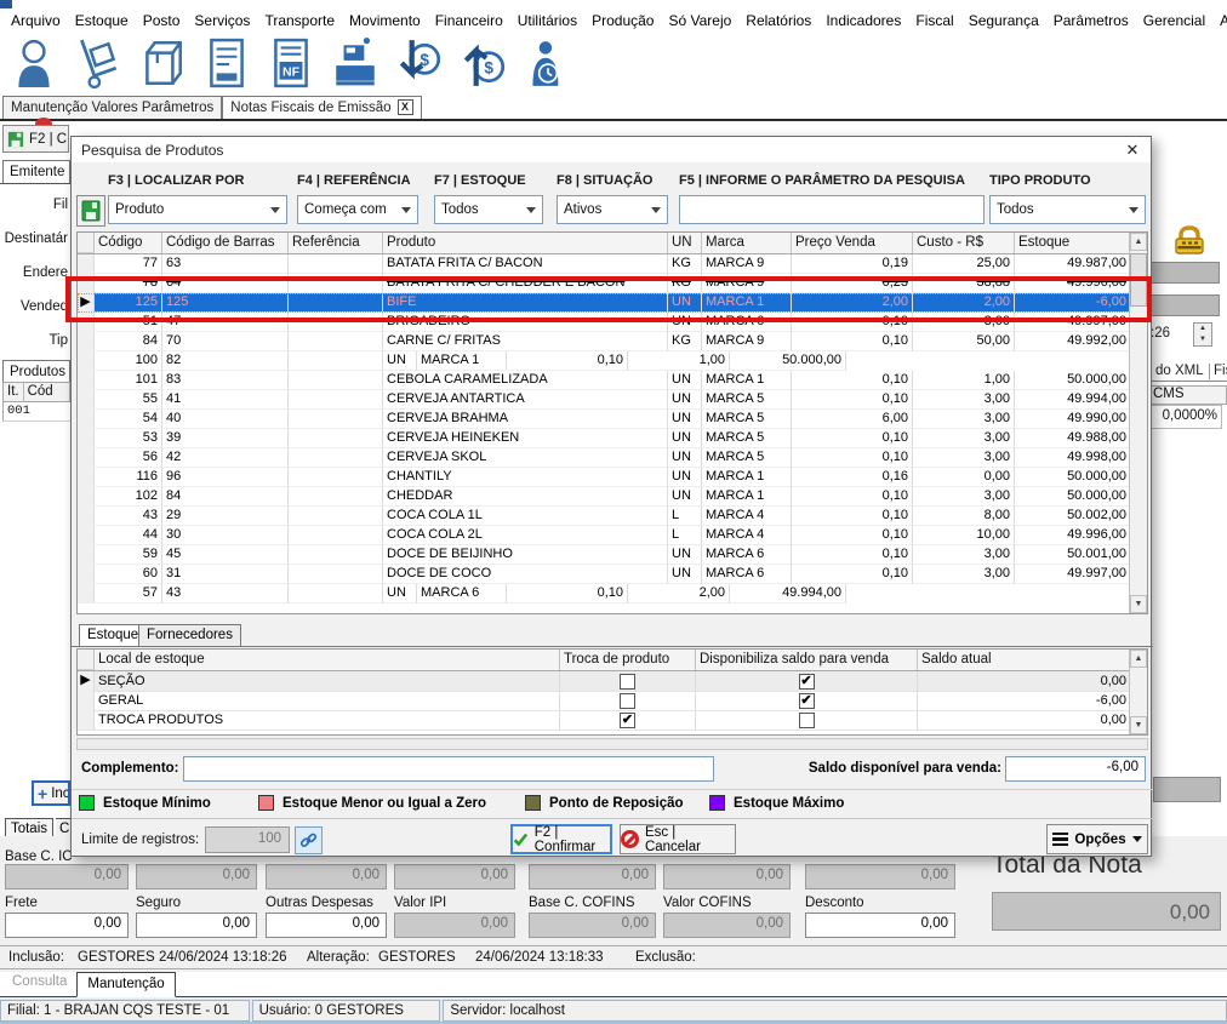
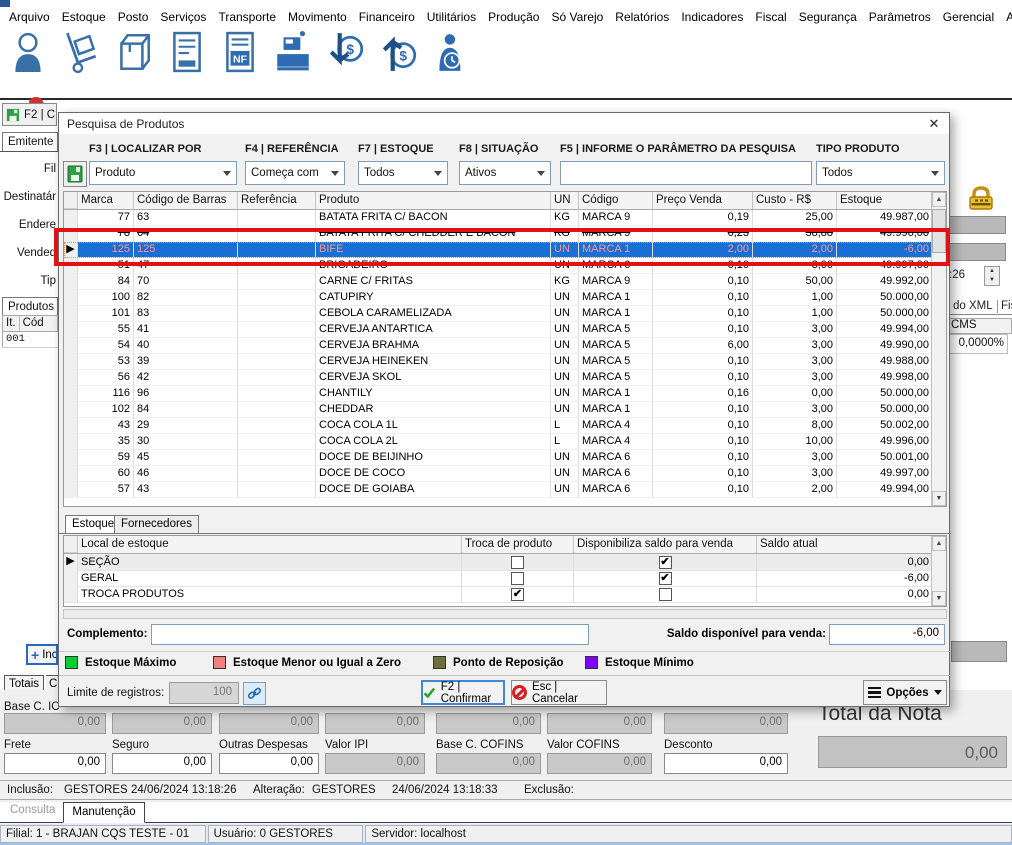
  Arquivo
  Estoque
  Posto
  Serviços
  Transporte
  Movimento
  Financeiro
  Utilitários
  Produção
  Só Varejo
  Relatórios
  Indicadores
  Fiscal
  Segurança
  Parâmetros
  Gerencial
  NF
  $
  $
- Manutenção Valores Parâmetros
- Notas Fiscais de Emissão
- X
  F2 | C
  Emitente
  Fil
  Destinatár
  Endere
  Vended
  Tip
  Produtos
  It.
  Cód
  001
  +
  Totais
  C
  :26
  do XML
  CMS
  0,0000%
  Base C. IC
  0,00
  0,00
  0,00
  0,00
  0,00
  0,00
  0,00
  Frete
  0,00
  Seguro
  0,00
  Outras Despesas
  0,00
  Valor IPI
  0,00
  Base C. COFINS
  0,00
  Valor COFINS
  0,00
  Desconto
  0,00
  Total da Nota
  0,00
  Inclusão:
  GESTORES
  24/06/2024 13:18:26
  Alteração:
  GESTORES
  24/06/2024 13:18:33
  Exclusão:
  Consulta
  Manutenção
  Filial: 1 - BRAJAN CQS TESTE - 01
  Usuário: 0 GESTORES
  Servidor: localhost
  Pesquisa de Produtos
  ✕
  F3 | LOCALIZAR POR
  Produto
  F4 | REFERÊNCIA
  Começa com
  F7 | ESTOQUE
  Todos
  F8 | SITUAÇÃO
  Ativos
  F5 | INFORME O PARÂMETRO DA PESQUISA
  TIPO PRODUTO
  Todos
- Código
+ Marca
  Código de Barras
  Referência
  Produto
  UN
- Marca
+ Código
  Preço Venda
  Custo - R$
  Estoque
  77
  63
  BATATA FRITA C/ BACON
  KG
  MARCA 9
  0,19
  25,00
  49.987,00
  78
  64
  BATATA FRITA C/ CHEDDER E BACON
  KG
  MARCA 9
  0,23
  38,88
  49.996,00
  ▶
  125
  125
  BIFE
  UN
  MARCA 1
  2,00
  2,00
  -6,00
  51
  47
  BRIGADEIRO
  UN
  MARCA 6
  0,10
  3,00
  49.997,00
  84
  70
  CARNE C/ FRITAS
  KG
  MARCA 9
  0,10
  50,00
  49.992,00
  100
  82
+ CATUPIRY
  UN
  MARCA 1
  0,10
  1,00
  50.000,00
  101
  83
  CEBOLA CARAMELIZADA
  UN
  MARCA 1
  0,10
  1,00
  50.000,00
  55
  41
  CERVEJA ANTARTICA
  UN
  MARCA 5
  0,10
  3,00
  49.994,00
  54
  40
  CERVEJA BRAHMA
  UN
  MARCA 5
  6,00
  3,00
  49.990,00
  53
  39
  CERVEJA HEINEKEN
  UN
  MARCA 5
  0,10
  3,00
  49.988,00
  56
  42
  CERVEJA SKOL
  UN
  MARCA 5
  0,10
  3,00
  49.998,00
  116
  96
  CHANTILY
  UN
  MARCA 1
  0,16
  0,00
  50.000,00
  102
  84
  CHEDDAR
  UN
  MARCA 1
  0,10
  3,00
  50.000,00
  43
  29
  COCA COLA 1L
  L
  MARCA 4
  0,10
  8,00
  50.002,00
- 44
+ 35
  30
  COCA COLA 2L
  L
  MARCA 4
  0,10
  10,00
  49.996,00
  59
  45
  DOCE DE BEIJINHO
  UN
  MARCA 6
  0,10
  3,00
  50.001,00
  60
- 31
+ 46
  DOCE DE COCO
  UN
  MARCA 6
  0,10
  3,00
  49.997,00
  57
  43
+ DOCE DE GOIABA
  UN
  MARCA 6
  0,10
  2,00
  49.994,00
  Estoque
  Fornecedores
  Local de estoque
  Troca de produto
  Disponibiliza saldo para venda
  Saldo atual
  ▶
  SEÇÃO
  ✔
  0,00
  GERAL
  ✔
  -6,00
  TROCA PRODUTOS
  ✔
  0,00
  Complemento:
  Saldo disponível para venda:
  -6,00
- Estoque Mínimo
+ Estoque Máximo
  Estoque Menor ou Igual a Zero
  Ponto de Reposição
- Estoque Máximo
+ Estoque Mínimo
  Limite de registros:
  100
  F2 | Confirmar
  Esc | Cancelar
  Opções
